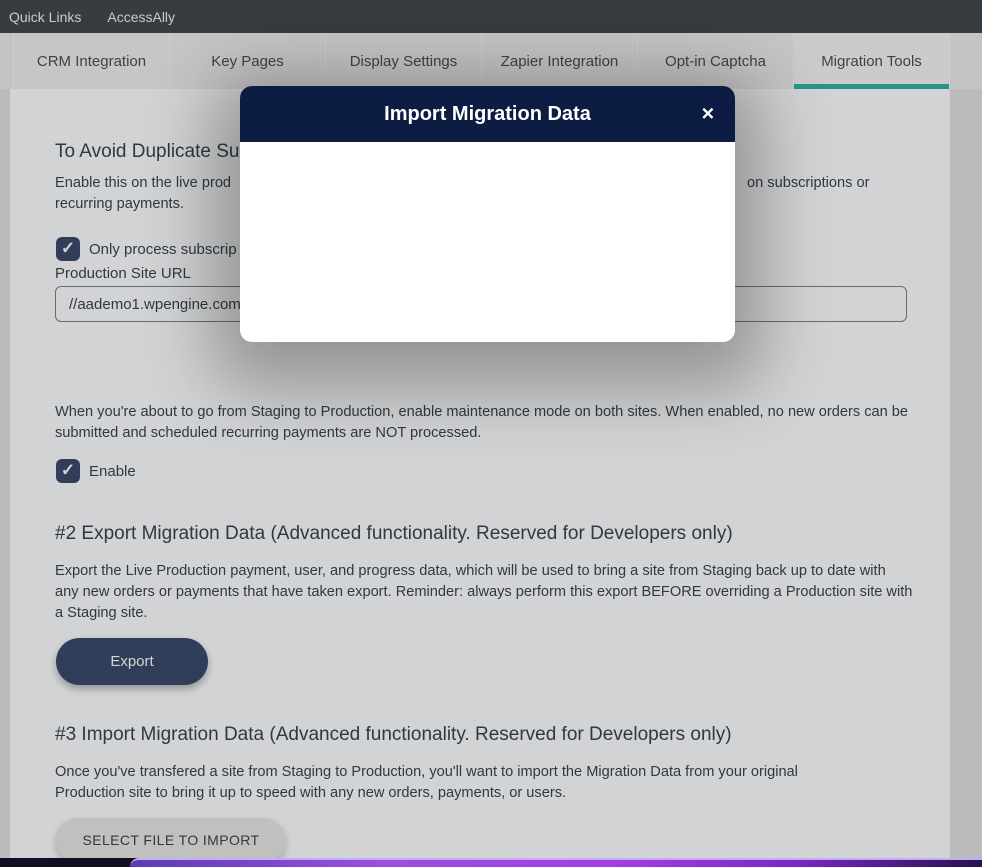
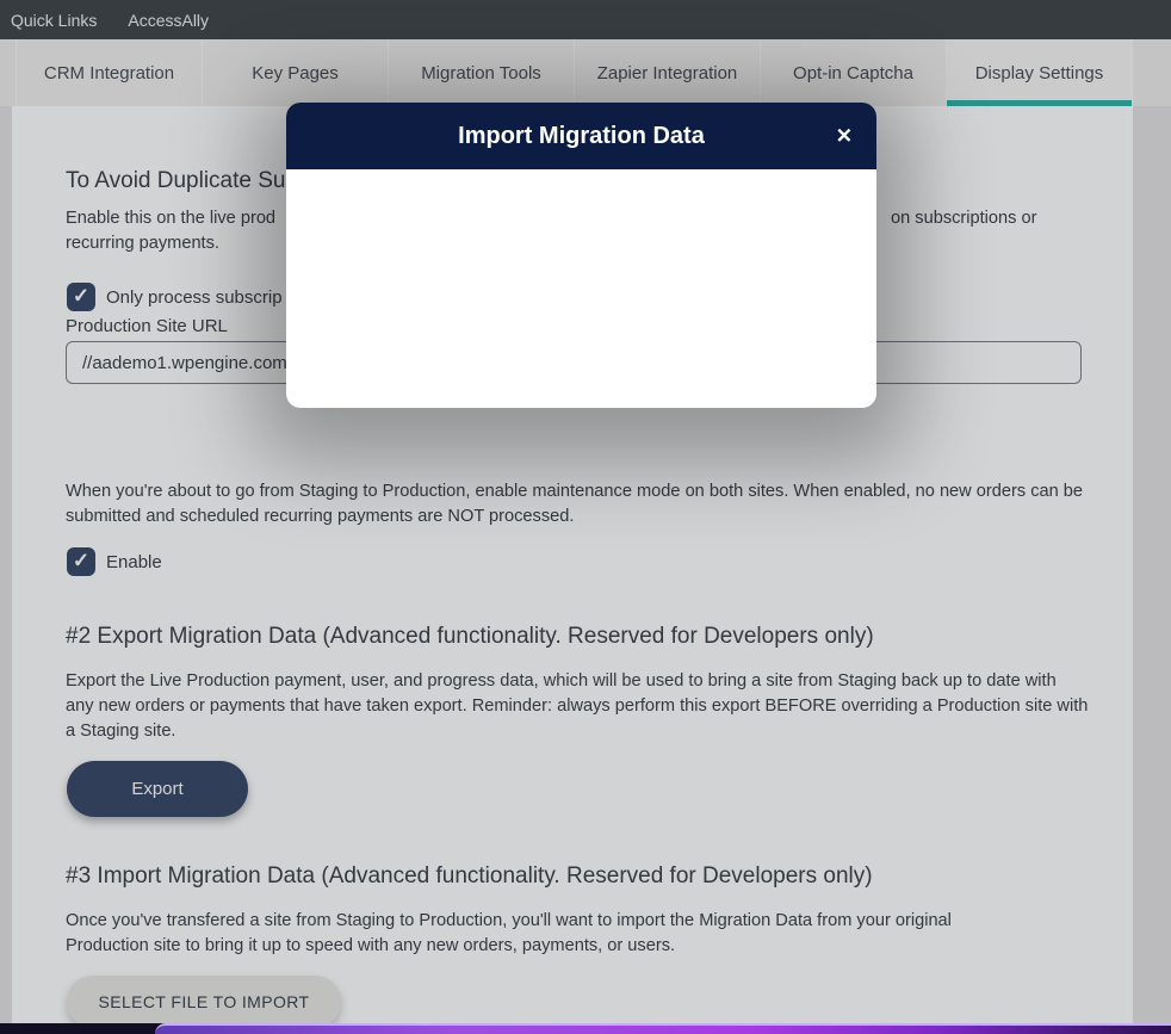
  Quick Links
  AccessAlly
  CRM Integration
  Key Pages
- Display Settings
+ Migration Tools
  Zapier Integration
  Opt-in Captcha
- Migration Tools
+ Display Settings
  To Avoid Duplicate Su
  Enable this on the live prod
  on subscriptions or
  recurring payments.
  Only process subscrip
  Production Site URL
  //aademo1.wpengine.com
  When you're about to go from Staging to Production, enable maintenance mode on both sites. When enabled, no new orders can be submitted and scheduled recurring payments are NOT processed.
  Enable
  #2 Export Migration Data (Advanced functionality. Reserved for Developers only)
  Export the Live Production payment, user, and progress data, which will be used to bring a site from Staging back up to date with any new orders or payments that have taken export. Reminder: always perform this export BEFORE overriding a Production site with a Staging site.
  Export
  #3 Import Migration Data (Advanced functionality. Reserved for Developers only)
  Once you've transfered a site from Staging to Production, you'll want to import the Migration Data from your original Production site to bring it up to speed with any new orders, payments, or users.
  SELECT FILE TO IMPORT
  Import Migration Data
  ✕
